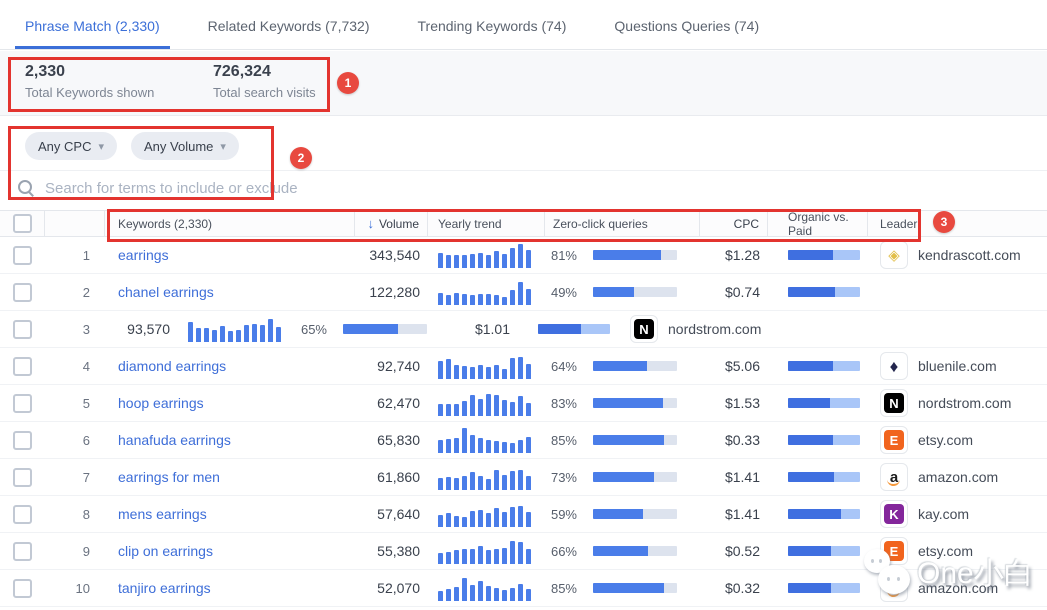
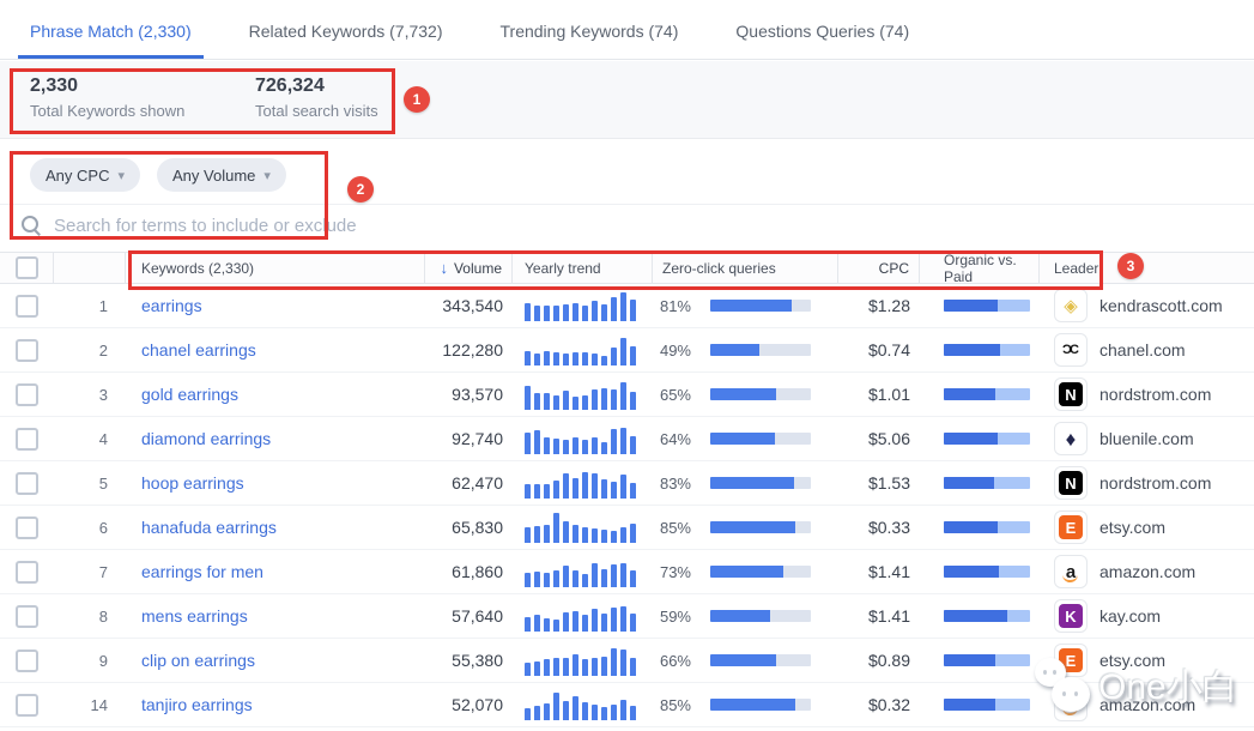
  Phrase Match (2,330)
  Related Keywords (7,732)
  Trending Keywords (74)
  Questions Queries (74)
  2,330
  Total Keywords shown
  726,324
  Total search visits
  Any CPC
  ▾
  Any Volume
  ▾
  Search for terms to include or exclude
  Keywords (2,330)
  ↓
  Volume
  Yearly trend
  Zero-click queries
  CPC
  Organic vs. Paid
  Leader
  1
  earrings
  343,540
  81%
  $1.28
  ◈
  kendrascott.com
  2
  chanel earrings
  122,280
  49%
  $0.74
+ ƆC
+ chanel.com
  3
+ gold earrings
  93,570
  65%
  $1.01
  N
  nordstrom.com
  4
  diamond earrings
  92,740
  64%
  $5.06
  ♦
  bluenile.com
  5
  hoop earrings
  62,470
  83%
  $1.53
  N
  nordstrom.com
  6
  hanafuda earrings
  65,830
  85%
  $0.33
  E
  etsy.com
  7
  earrings for men
  61,860
  73%
  $1.41
  a
  amazon.com
  8
  mens earrings
  57,640
  59%
  $1.41
  K
  kay.com
  9
  clip on earrings
  55,380
  66%
- $0.52
+ $0.89
  E
  etsy.com
- 10
+ 14
  tanjiro earrings
  52,070
  85%
  $0.32
  amazon.com
  1
  2
  3
  One小白
